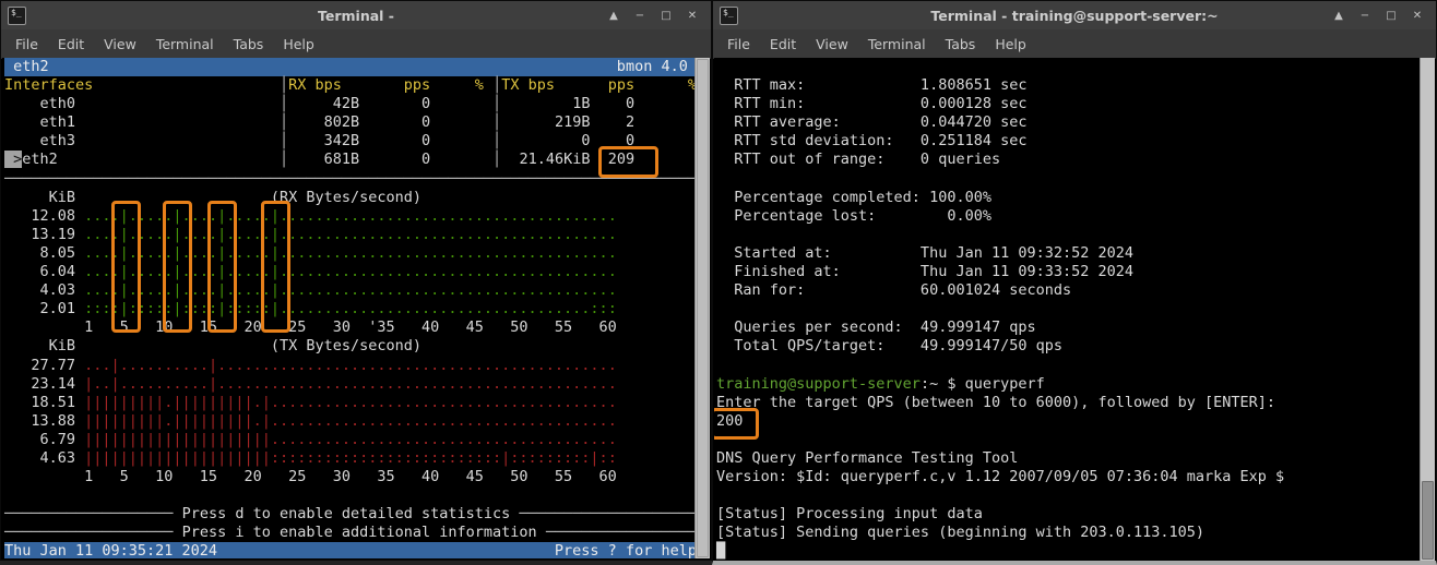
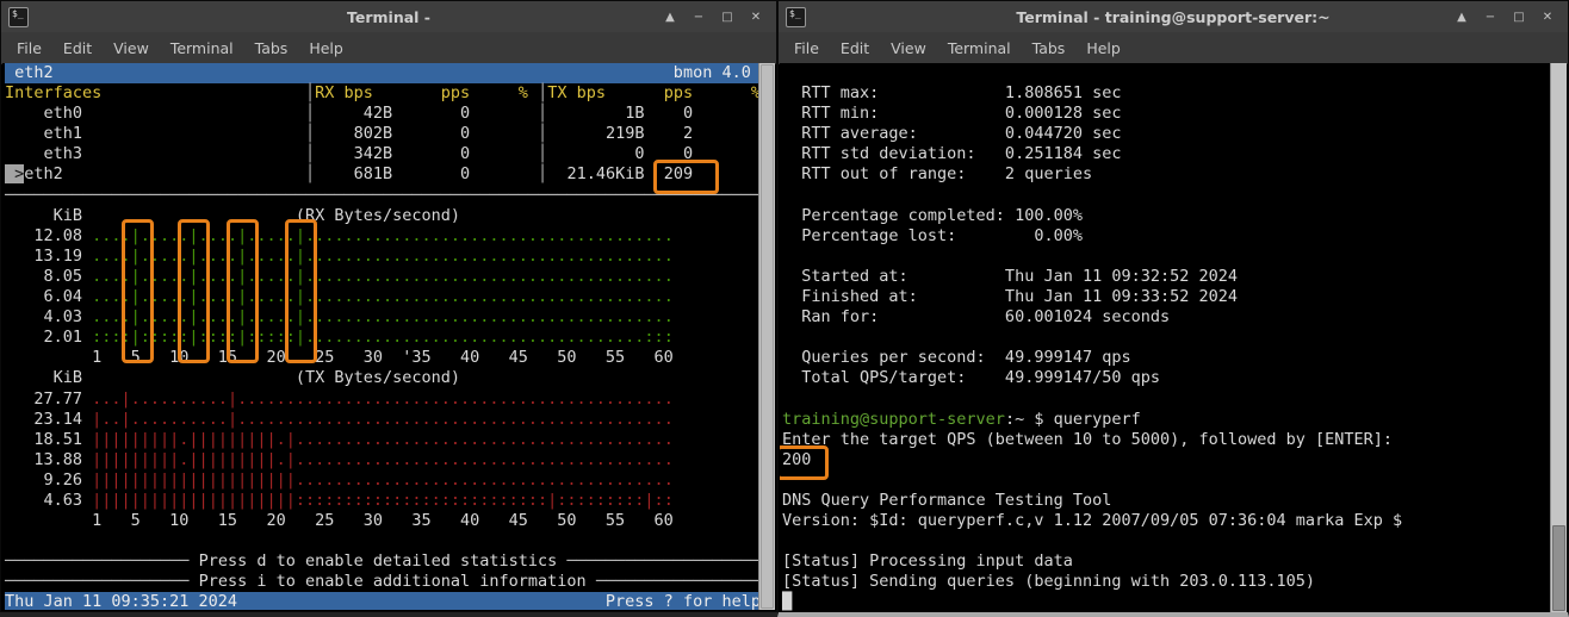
  $_
  Terminal -
  ▲
  −
  □
  ✕
  File
  Edit
  View
  Terminal
  Tabs
  Help
  eth2 bmon 4.0
  Interfaces │RX bps pps % │TX bps pps %
  eth0 │ 42B 0 │ 1B 0
  eth1 │ 802B 0 │ 219B 2
  eth3 │ 342B 0 │ 0 0
  >eth2 │ 681B 0 │ 21.46KiB 209
  ──────────────────────────────────────────────────────────────────────────────
  KiB (RX Bytes/second)
  12.08 ....|.....|....|.....|......................................
  13.19 ....|.....|....|.....|......................................
  8.05 ....|.....|....|.....|......................................
  6.04 ....|.....|....|.....|......................................
  4.03 ....|.....|....|.....|......................................
  2.01 ::::|:::::|::::|:::::|...................................:::
  1 5 10 15 20 25 30 '35 40 45 50 55 60
  KiB (TX Bytes/second)
  27.77 ...|..........|.............................................
  23.14 |..|..........|.............................................
  18.51 |||||||||.|||||||||.|.......................................
  13.88 |||||||||.|||||||||.|.......................................
- 6.79 |||||||||||||||||||||.......................................
+ 9.26 |||||||||||||||||||||.......................................
  4.63 |||||||||||||||||||||::::::::::::::::::::::::::|:::::::::|::
  1 5 10 15 20 25 30 35 40 45 50 55 60
  ─────────────────── Press d to enable detailed statistics ────────────────────
  ─────────────────── Press i to enable additional information ─────────────────
  Thu Jan 11 09:35:21 2024 Press ? for help
  $_
  Terminal - training@support-server:~
  ▲
  −
  □
  ✕
  File
  Edit
  View
  Terminal
  Tabs
  Help
  RTT max: 1.808651 sec
  RTT min: 0.000128 sec
  RTT average: 0.044720 sec
  RTT std deviation: 0.251184 sec
- RTT out of range: 0 queries
+ RTT out of range: 2 queries
  Percentage completed: 100.00%
  Percentage lost: 0.00%
  Started at: Thu Jan 11 09:32:52 2024
  Finished at: Thu Jan 11 09:33:52 2024
  Ran for: 60.001024 seconds
  Queries per second: 49.999147 qps
  Total QPS/target: 49.999147/50 qps
  training@support-server:~ $ queryperf
- Enter the target QPS (between 10 to 6000), followed by [ENTER]:
+ Enter the target QPS (between 10 to 5000), followed by [ENTER]:
  200
  DNS Query Performance Testing Tool
  Version: $Id: queryperf.c,v 1.12 2007/09/05 07:36:04 marka Exp $
  [Status] Processing input data
  [Status] Sending queries (beginning with 203.0.113.105)
  █
